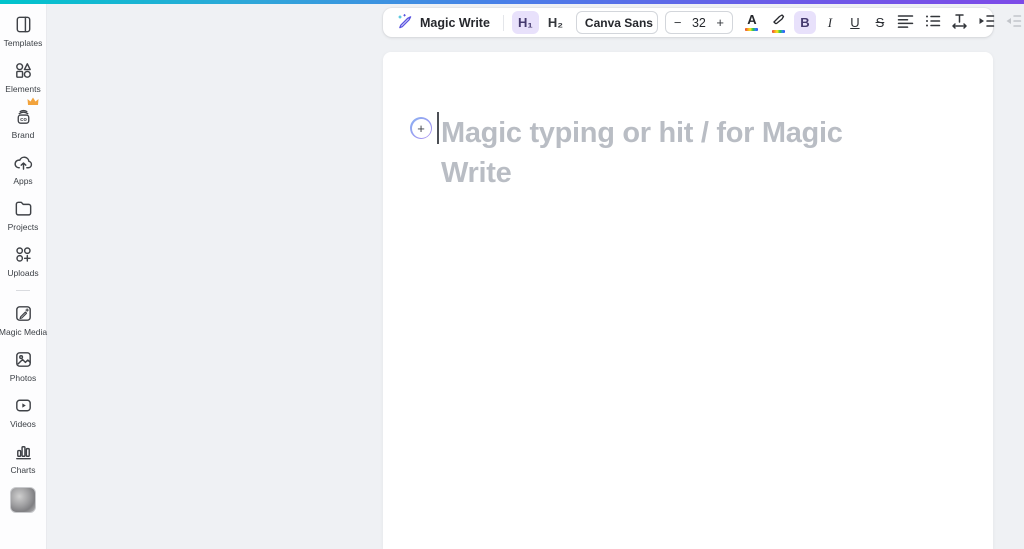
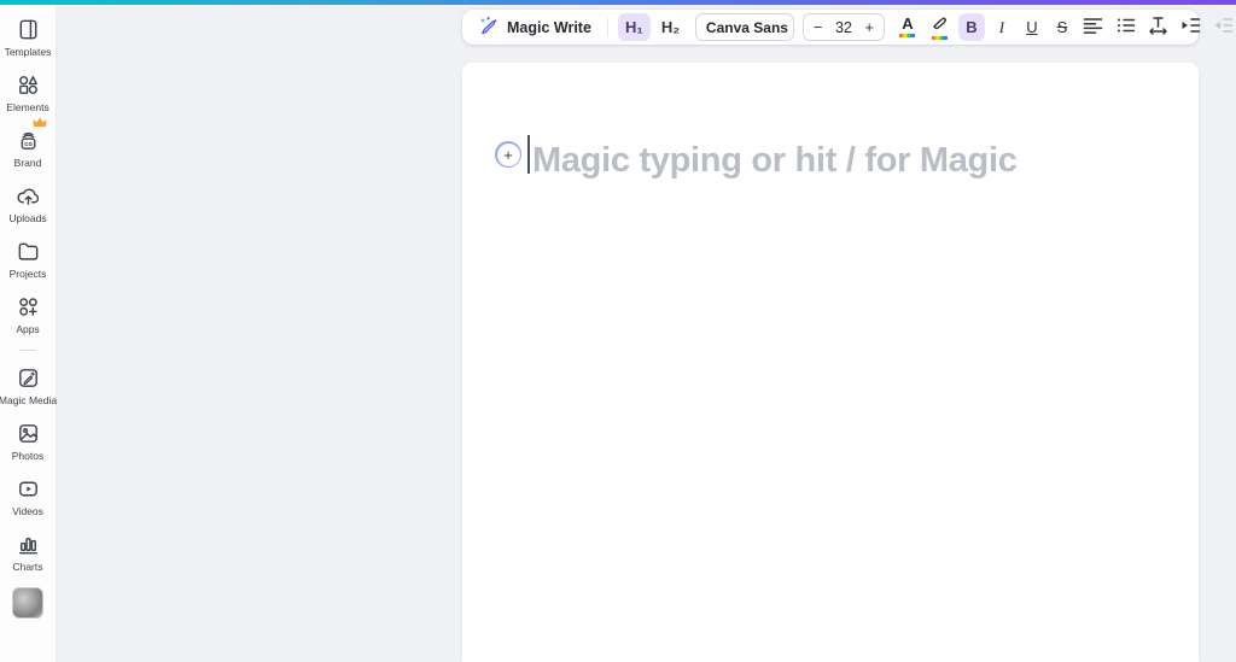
  Templates
  Elements
  Brand
- Apps
+ Uploads
  Projects
- Uploads
+ Apps
  Magic Media
  Photos
  Videos
  Charts
  Magic Write
  H₁
  H₂
  Canva Sans
  −
  32
  +
  A
  B
  I
  U
  S
  +
  Magic typing or hit / for Magic
- Write
